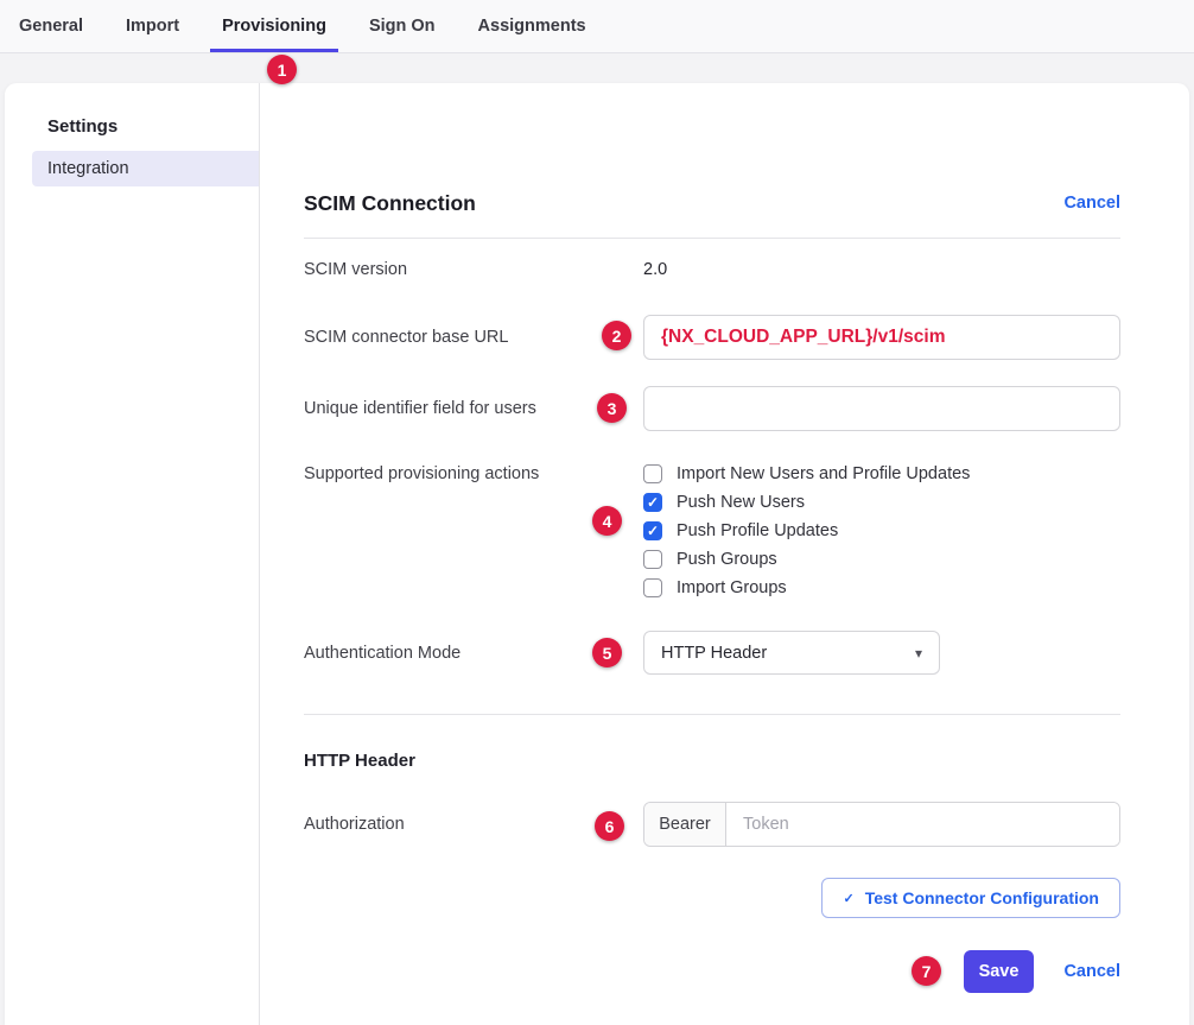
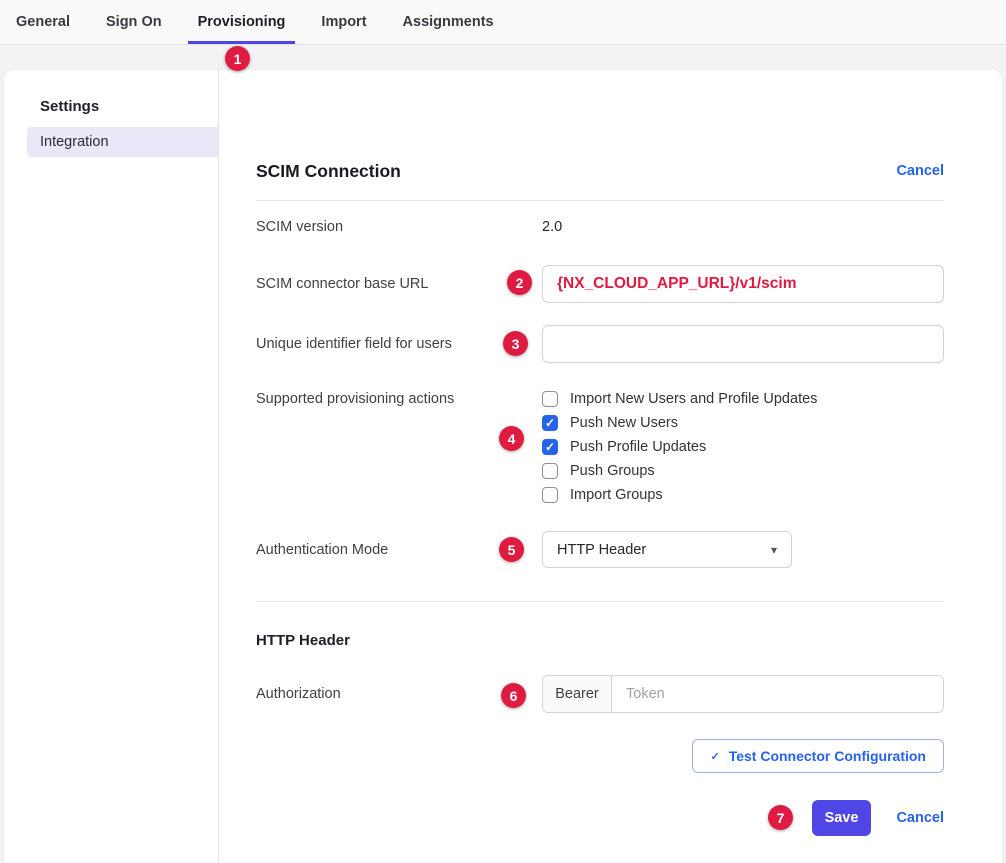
  General
- Import
+ Sign On
  Provisioning
- Sign On
+ Import
  Assignments
  1
  2
  3
  4
  5
  6
  7
  Settings
  Integration
  SCIM Connection
  Cancel
  SCIM version
  2.0
  SCIM connector base URL
  {NX_CLOUD_APP_URL}/v1/scim
  Unique identifier field for users
  Supported provisioning actions
  Import New Users and Profile Updates
  Push New Users
  Push Profile Updates
  Push Groups
  Import Groups
  Authentication Mode
  HTTP Header
  ▾
  HTTP Header
  Authorization
  Bearer
  Token
  ✓
  Test Connector Configuration
  Save
  Cancel
